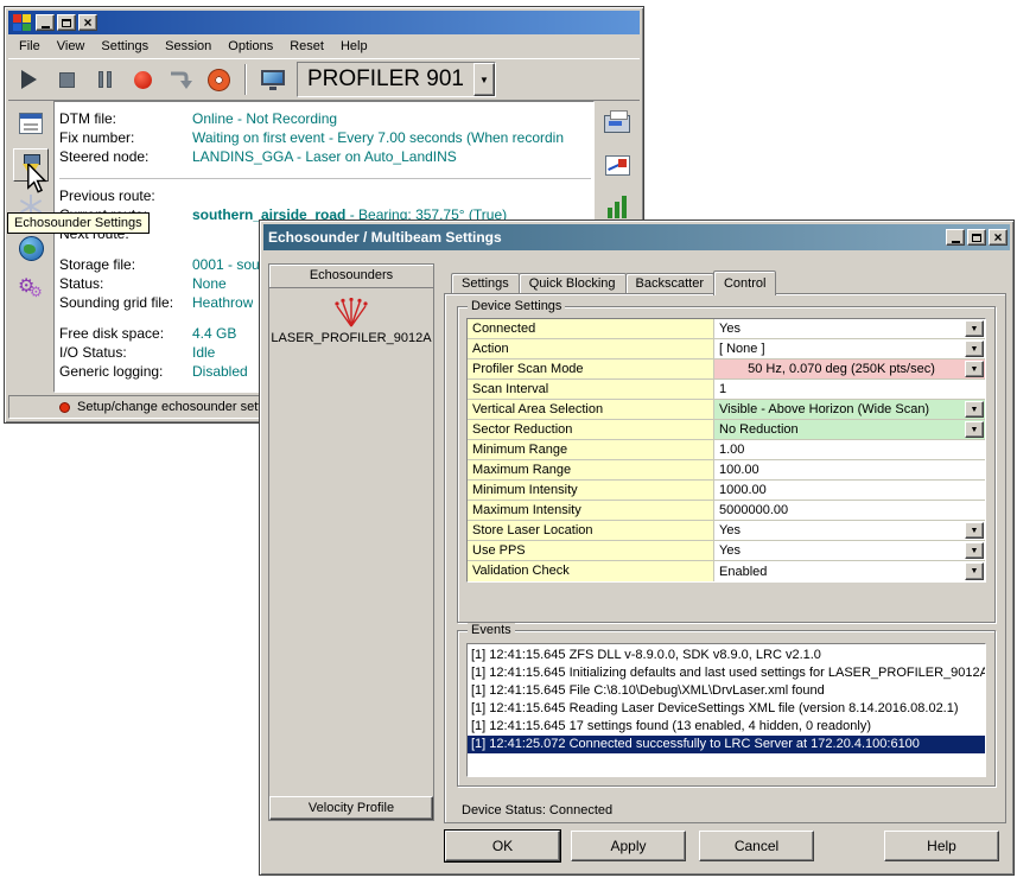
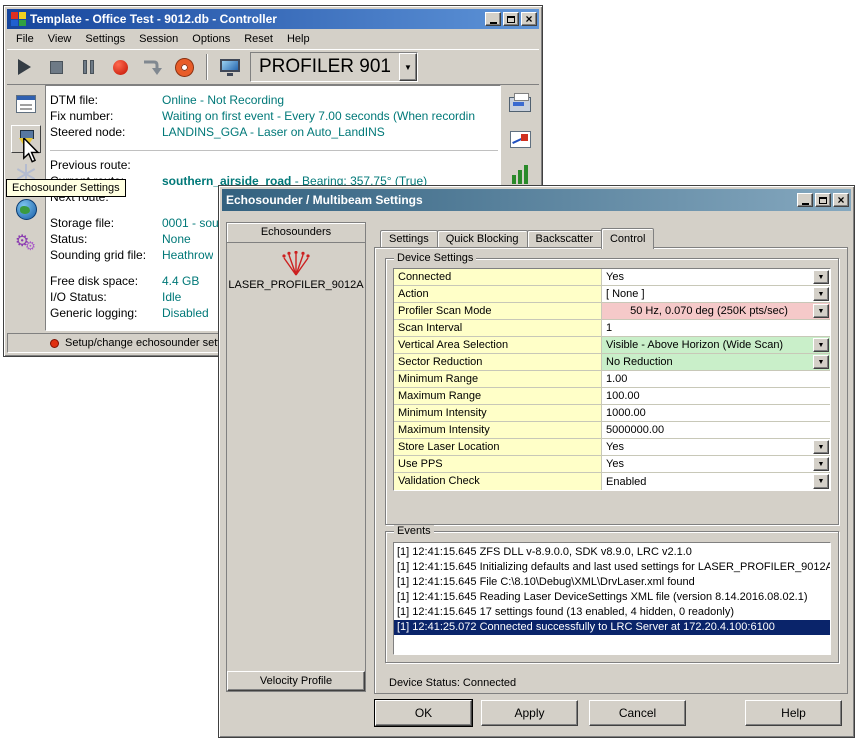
+ Template - Office Test - 9012.db - Controller
  ×
  File
  View
  Settings
  Session
  Options
  Reset
  Help
  PROFILER 901
  ▼
  DTM file:
  Online - Not Recording
  Fix number:
  Waiting on first event - Every 7.00 seconds (When recordin
  Steered node:
  LANDINS_GGA - Laser on Auto_LandINS
  Previous route:
  southern_airside_road - Bearing: 357.75° (True)
  Next route:
  Storage file:
  0001 - sou
  Status:
  None
  Sounding grid file:
  Heathrow
  Free disk space:
  4.4 GB
  I/O Status:
  Idle
  Generic logging:
  Disabled
  Setup/change echosounder set
  Echosounder Settings
  Echosounder / Multibeam Settings
  ×
  Echosounders
  LASER_PROFILER_9012A
  Velocity Profile
  Settings
  Quick Blocking
  Backscatter
  Control
  Device Settings
  Connected
  Yes
  Action
  [ None ]
  Profiler Scan Mode
  50 Hz, 0.070 deg (250K pts/sec)
  Scan Interval
  1
  Vertical Area Selection
  Visible - Above Horizon (Wide Scan)
  Sector Reduction
  No Reduction
  Minimum Range
  1.00
  Maximum Range
  100.00
  Minimum Intensity
  1000.00
  Maximum Intensity
  5000000.00
  Store Laser Location
  Yes
  Use PPS
  Yes
  Validation Check
  Enabled
  Events
  [1] 12:41:15.645 ZFS DLL v-8.9.0.0, SDK v8.9.0, LRC v2.1.0
  [1] 12:41:15.645 Initializing defaults and last used settings for LASER_PROFILER_9012A
  [1] 12:41:15.645 File C:\8.10\Debug\XML\DrvLaser.xml found
  [1] 12:41:15.645 Reading Laser DeviceSettings XML file (version 8.14.2016.08.02.1)
  [1] 12:41:15.645 17 settings found (13 enabled, 4 hidden, 0 readonly)
  [1] 12:41:25.072 Connected successfully to LRC Server at 172.20.4.100:6100
  Device Status: Connected
  OK
  Apply
  Cancel
  Help
